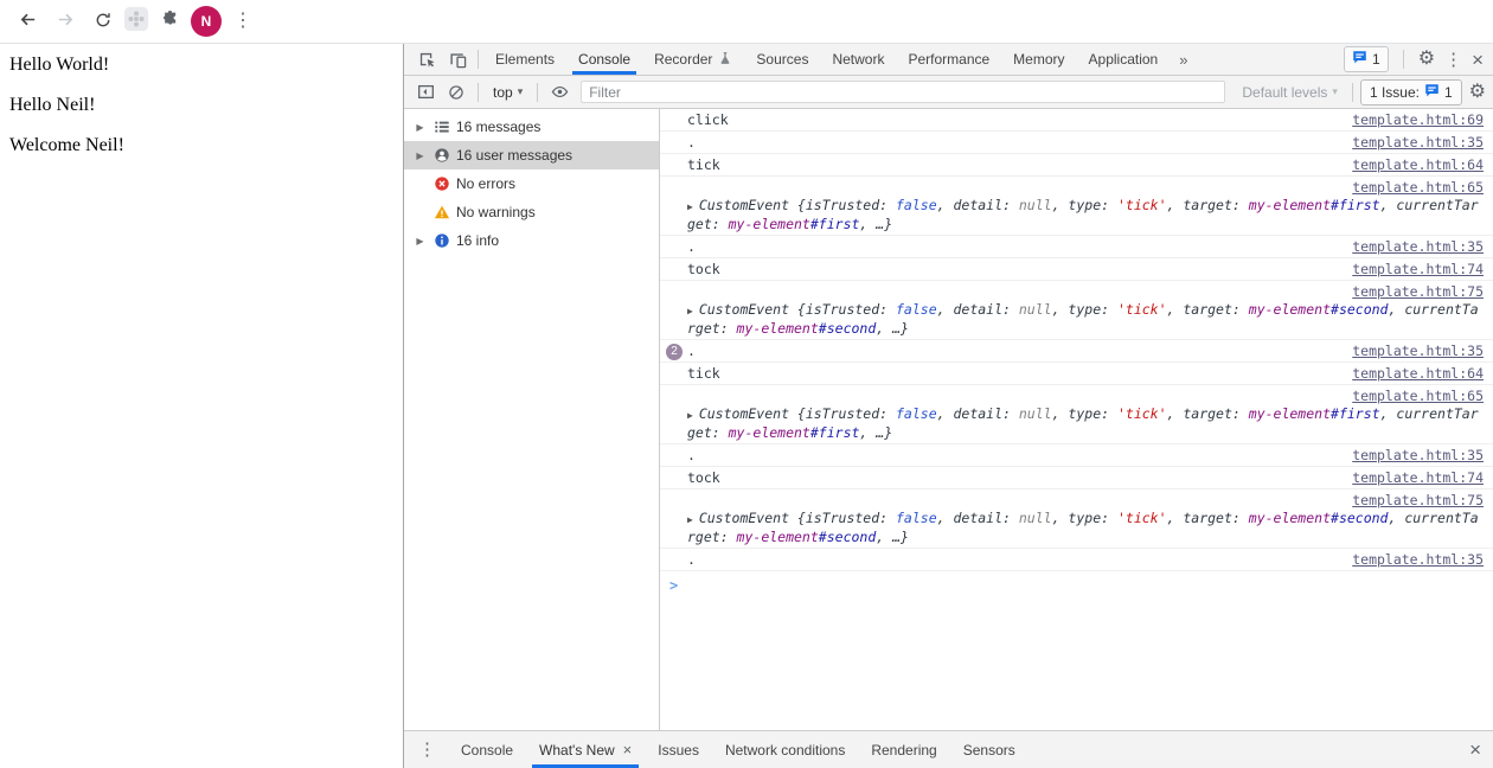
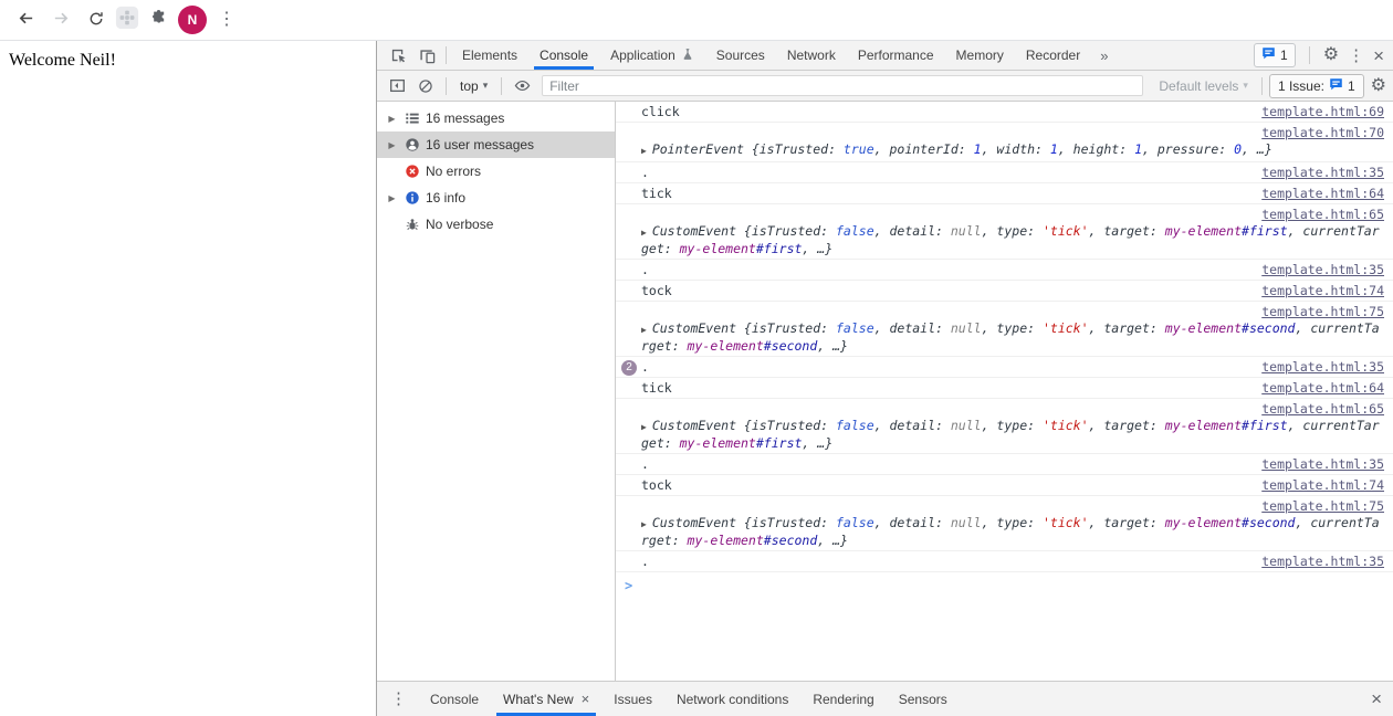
  N
  ⋮
- Hello World!
- Hello Neil!
  Welcome Neil!
  Elements
  Console
- Recorder
+ Application
  Sources
  Network
  Performance
  Memory
- Application
+ Recorder
  »
  1
  ⚙
  ⋮
  ×
  top
  ▾
  Filter
  Default levels
  ▾
  1 Issue:
  1
  ⚙
  ▶
  16 messages
  ▶
  16 user messages
  No errors
- No warnings
  ▶
  16 info
+ No verbose
  click
  template.html:69
+ template.html:70
+ ▶ PointerEvent {isTrusted: true, pointerId: 1, width: 1, height: 1, pressure: 0, …}
  .
  template.html:35
  tick
  template.html:64
  template.html:65
  ▶ CustomEvent {isTrusted: false, detail: null, type: 'tick', target: my-element#first, currentTarget: my-element#first, …}
  .
  template.html:35
  tock
  template.html:74
  template.html:75
  ▶ CustomEvent {isTrusted: false, detail: null, type: 'tick', target: my-element#second, currentTarget: my-element#second, …}
  2
  .
  template.html:35
  tick
  template.html:64
  template.html:65
  ▶ CustomEvent {isTrusted: false, detail: null, type: 'tick', target: my-element#first, currentTarget: my-element#first, …}
  .
  template.html:35
  tock
  template.html:74
  template.html:75
  ▶ CustomEvent {isTrusted: false, detail: null, type: 'tick', target: my-element#second, currentTarget: my-element#second, …}
  .
  template.html:35
  >
  ⋮
  Console
  What's New
  ×
  Issues
  Network conditions
  Rendering
  Sensors
  ×
